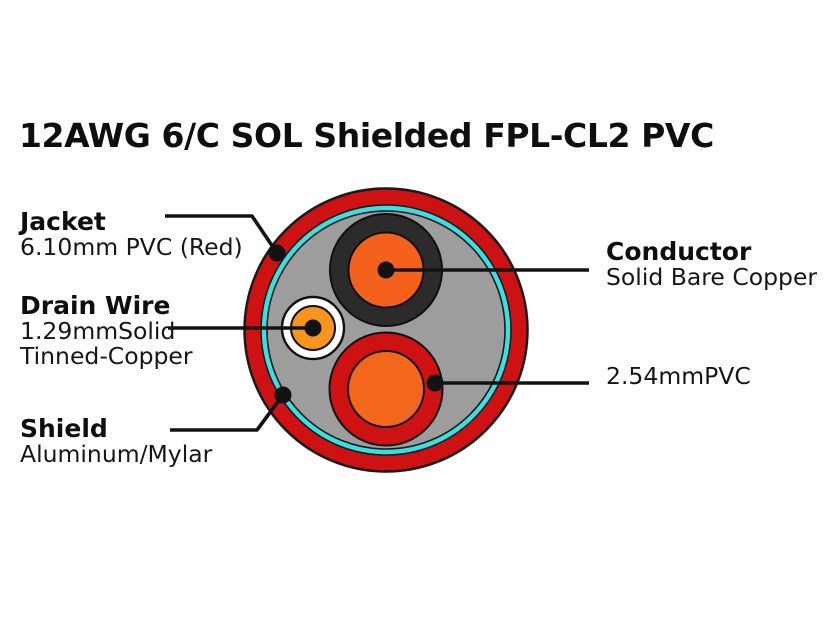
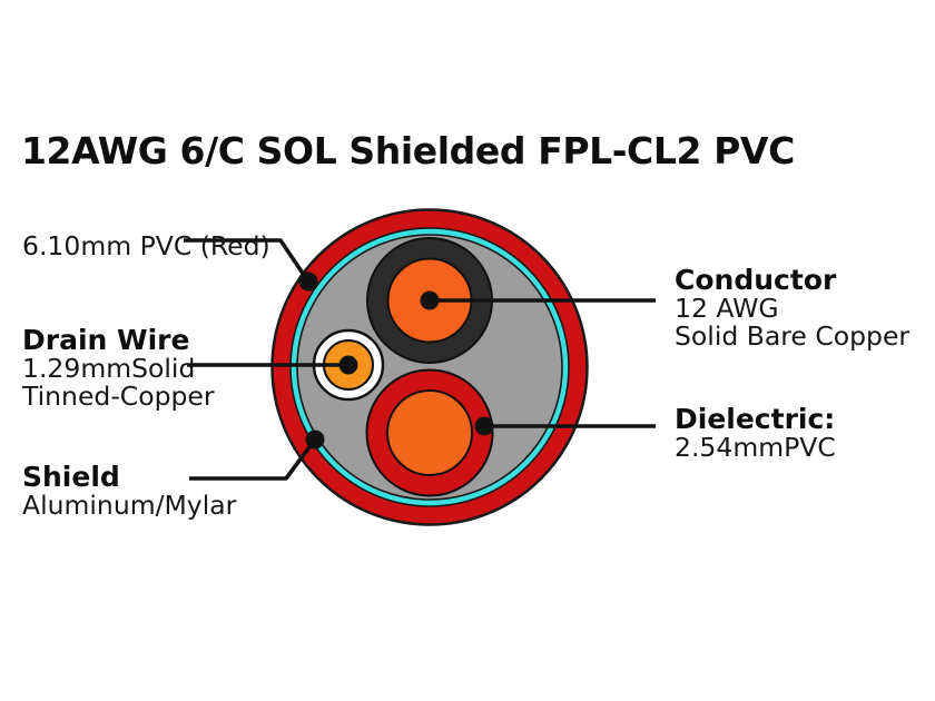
  12AWG 6/C SOL Shielded FPL-CL2 PVC
- Jacket
  6.10mm PVC (Red)
  Drain Wire
  1.29mmSolid
  Tinned-Copper
  Shield
  Aluminum/Mylar
  Conductor
+ 12 AWG
  Solid Bare Copper
+ Dielectric:
  2.54mmPVC
